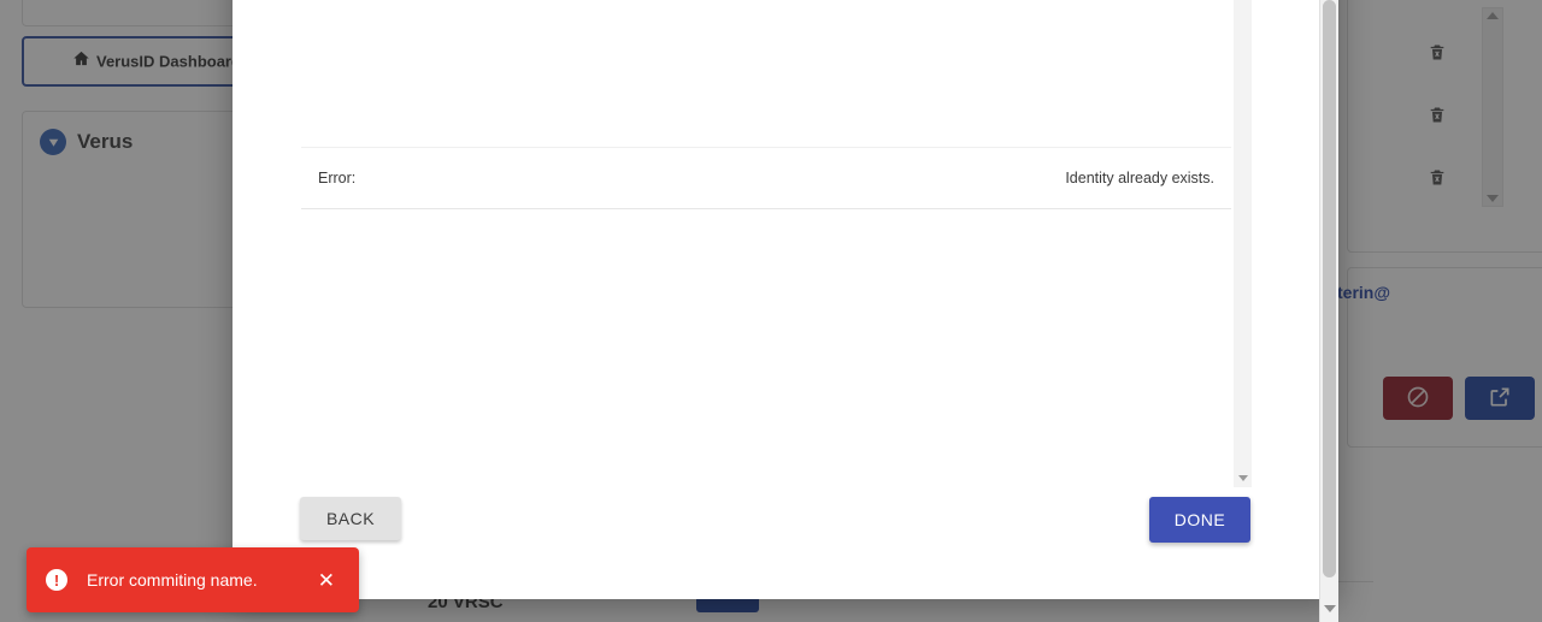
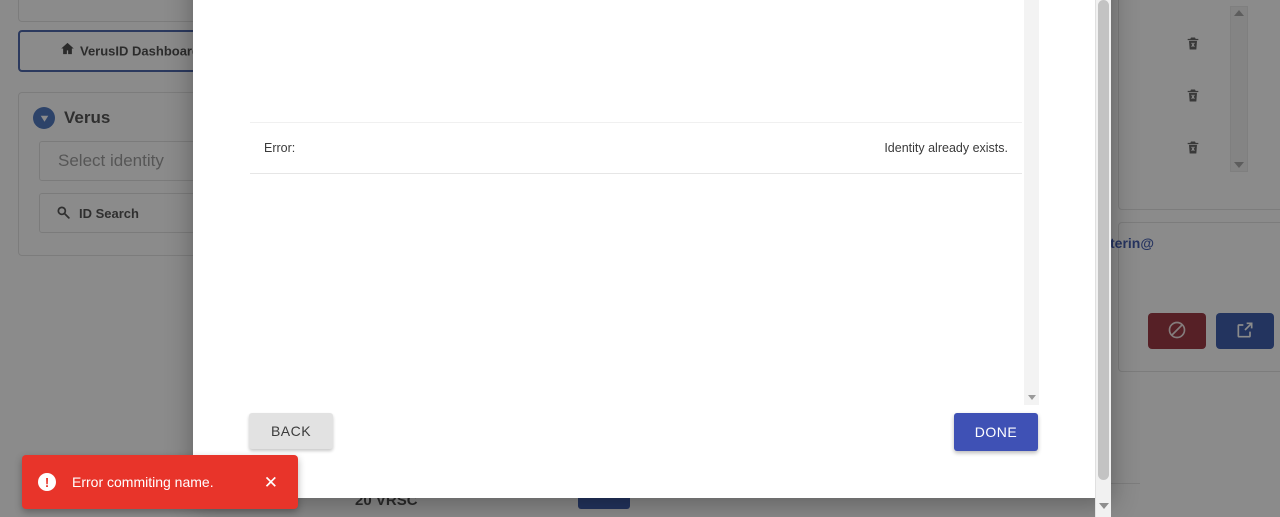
  VerusID Dashboar
  Verus
+ Select identity
+ ID Search
  terin@
  20 VRSC
  Error:	Identity already exists.
  BACK
  DONE
  !
  Error commiting name.
  ✕
